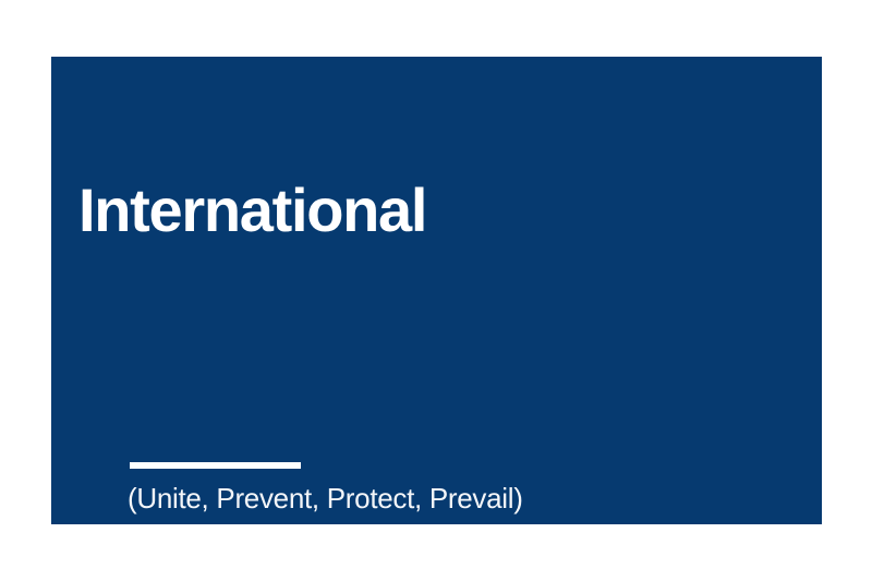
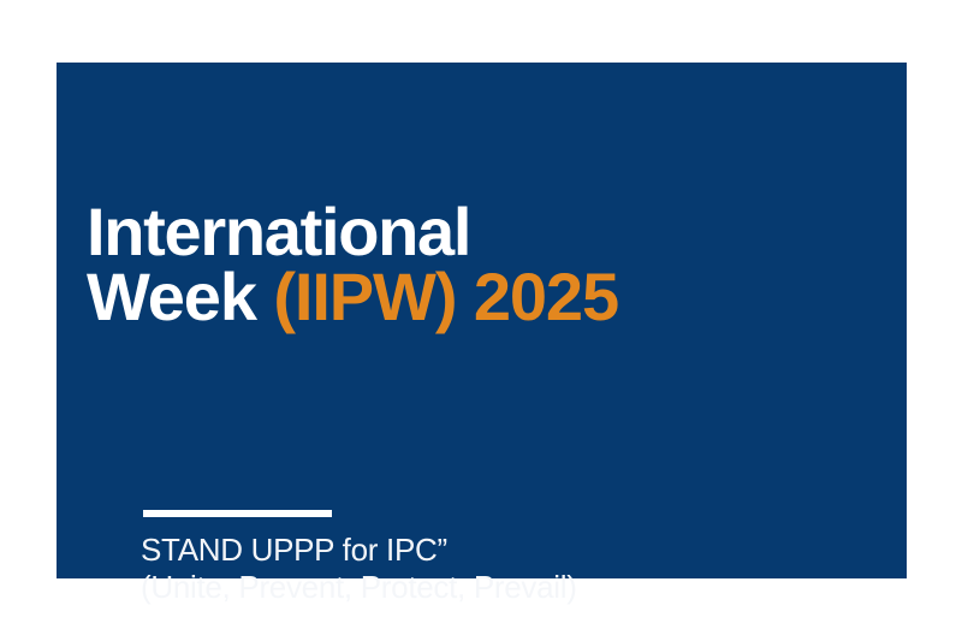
  International
+ Week (IIPW) 2025
+ STAND UPPP for IPC”
  (Unite, Prevent, Protect, Prevail)
